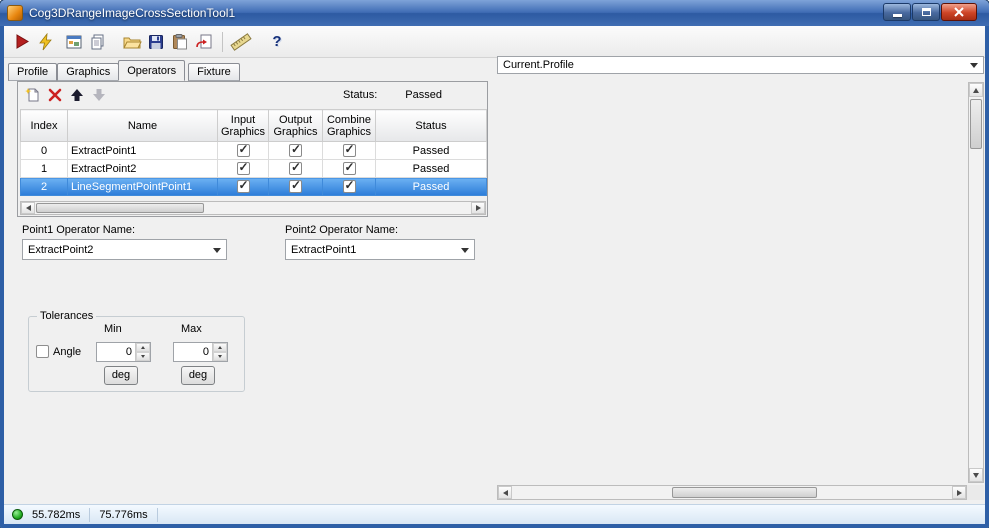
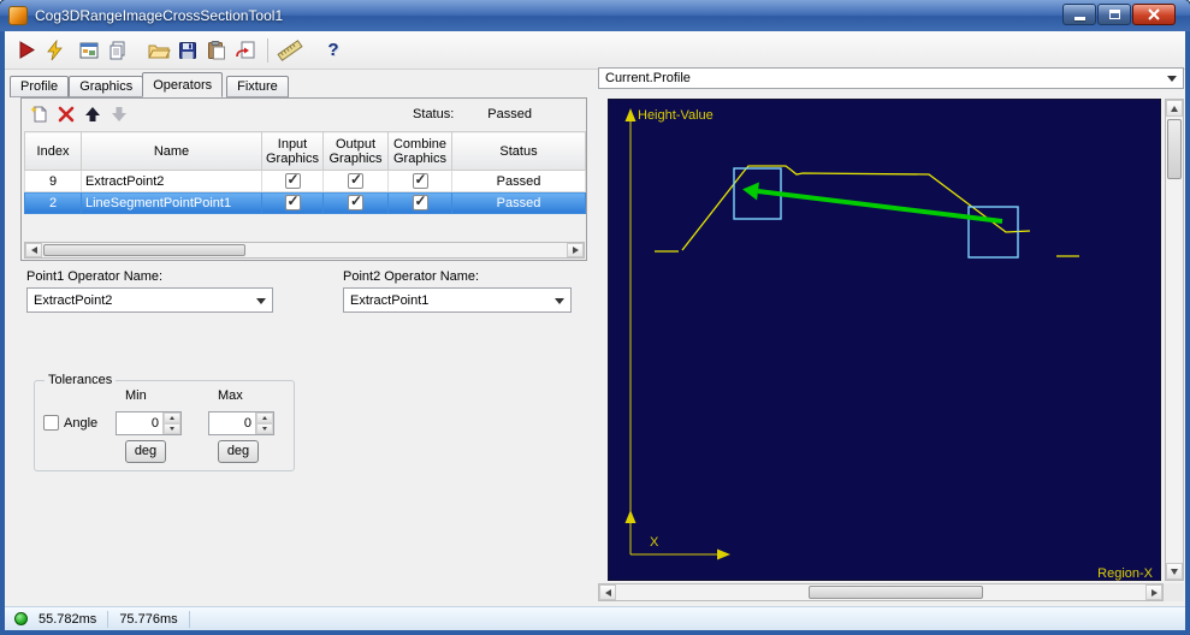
  Cog3DRangeImageCrossSectionTool1
  ?
  Profile
  Graphics
  Operators
  Fixture
  Status:
  Passed
  Index	Name	Input Graphics	Output Graphics	Combine Graphics	Status
- 0	ExtractPoint1				Passed
- 1	ExtractPoint2				Passed
+ 9	ExtractPoint2				Passed
  2	LineSegmentPointPoint1				Passed
  Point1 Operator Name:
  ExtractPoint2
  Point2 Operator Name:
  ExtractPoint1
  Tolerances
  Min
  Max
  Angle
  0
  0
  deg
  deg
  Current.Profile
+ Height-Value
+ X
+ Region-X
  55.782ms
  75.776ms
